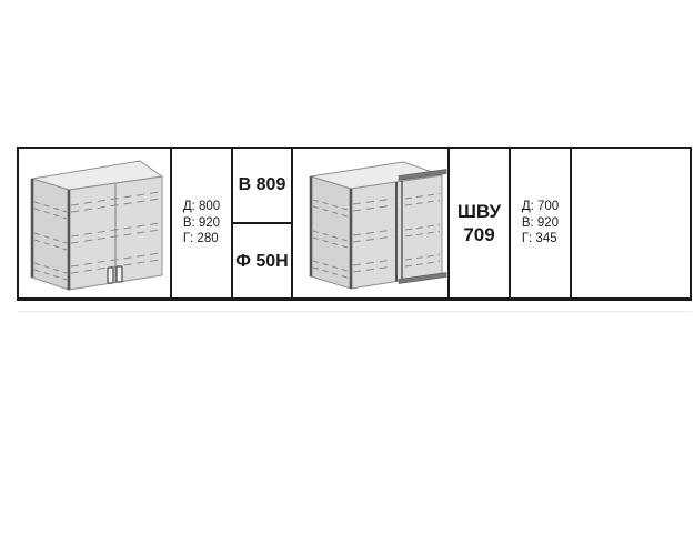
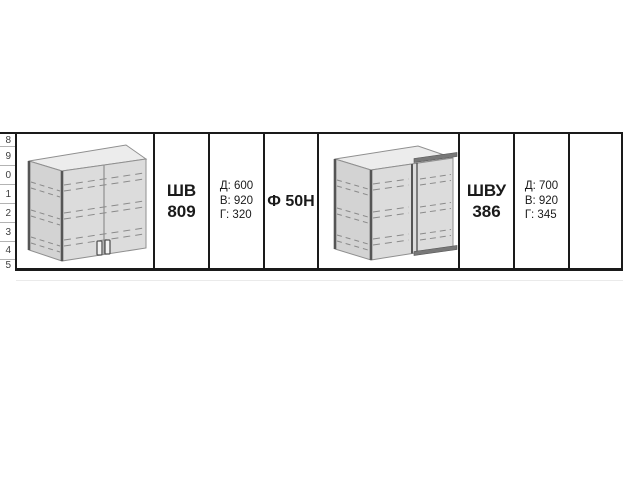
+ 8
+ 9
+ 0
+ 1
+ 2
+ 3
+ 4
+ 5
+ ШВ
+ 809
- Д: 800
+ Д: 600
  В: 920
- Г: 280
+ Г: 320
- В 809
  Ф 50Н
  ШВУ
- 709
+ 386
  Д: 700
  В: 920
  Г: 345
